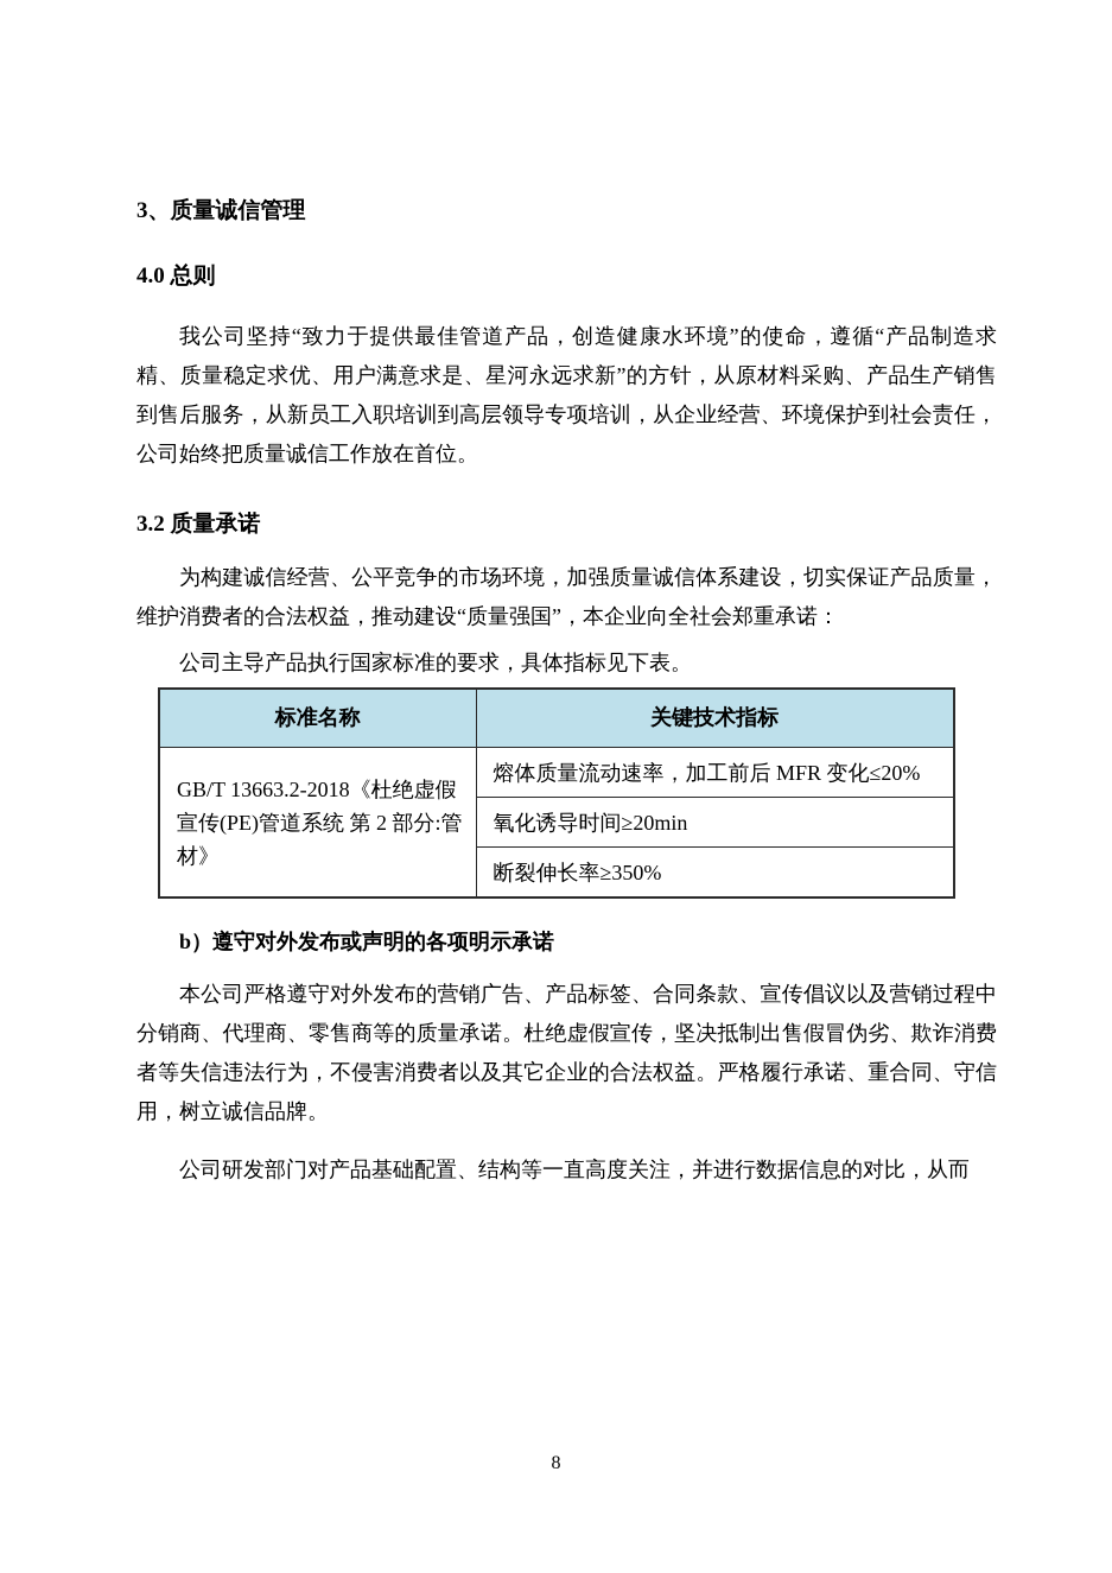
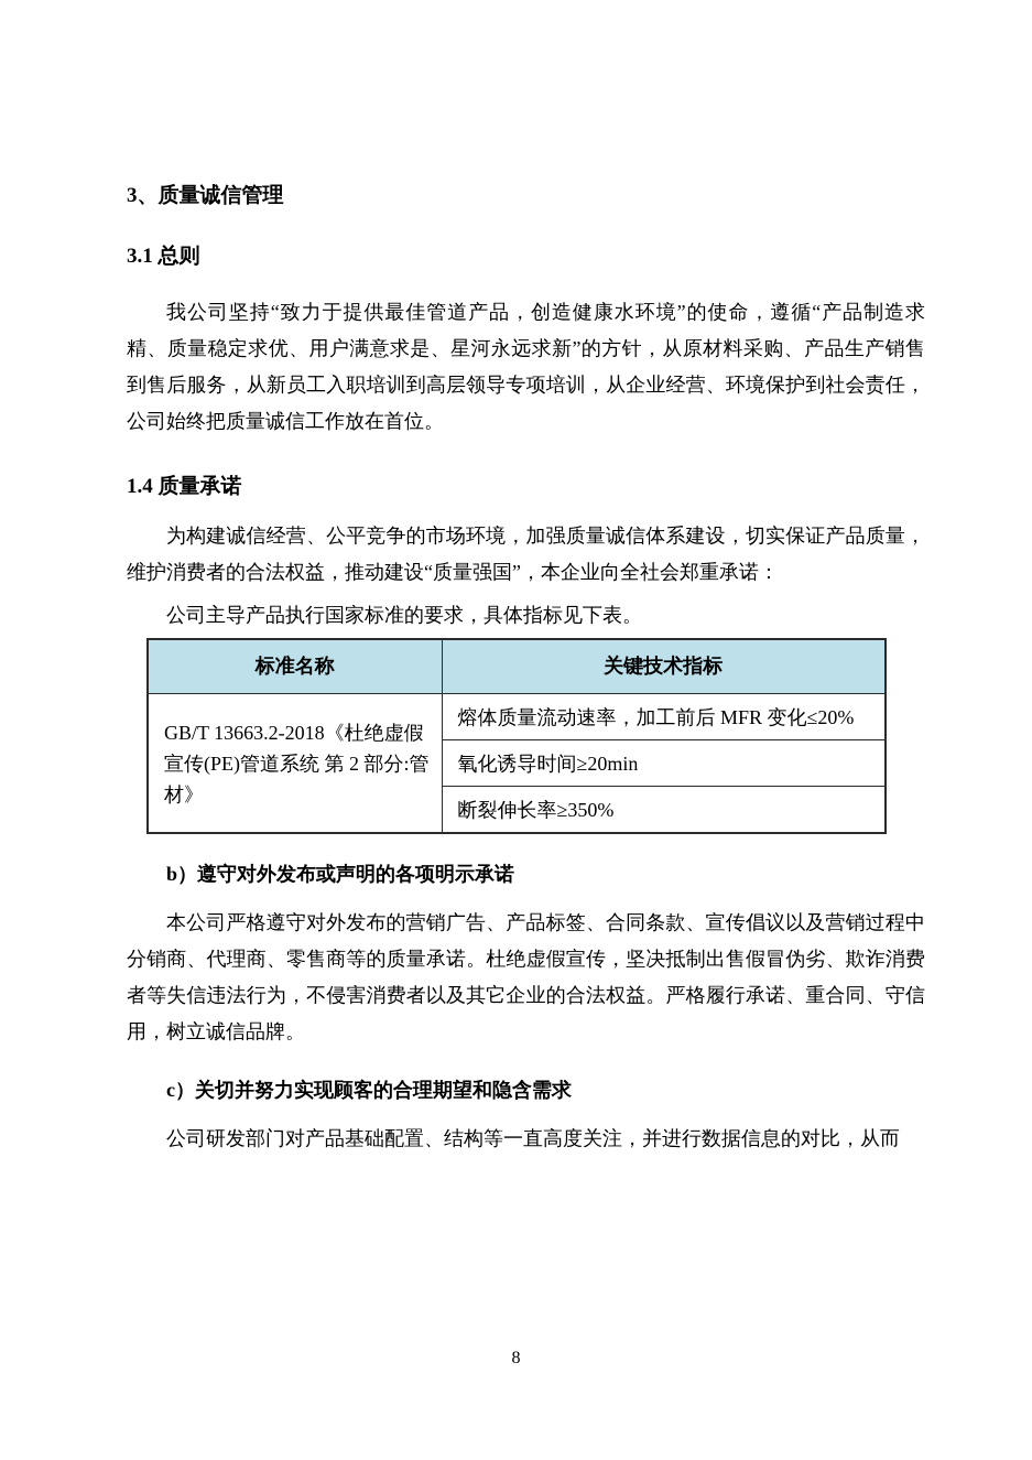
  3、质量诚信管理
- 4.0 总则
+ 3.1 总则
  我公司坚持“致力于提供最佳管道产品，创造健康水环境”的使命，遵循“产品制造求精、质量稳定求优、用户满意求是、星河永远求新”的方针，从原材料采购、产品生产销售到售后服务，从新员工入职培训到高层领导专项培训，从企业经营、环境保护到社会责任，公司始终把质量诚信工作放在首位。
- 3.2 质量承诺
+ 1.4 质量承诺
  为构建诚信经营、公平竞争的市场环境，加强质量诚信体系建设，切实保证产品质量，维护消费者的合法权益，推动建设“质量强国”，本企业向全社会郑重承诺：
  公司主导产品执行国家标准的要求，具体指标见下表。
  标准名称	关键技术指标
  GB/T 13663.2-2018《杜绝虚假宣传(PE)管道系统 第 2 部分:管材》	熔体质量流动速率，加工前后 MFR 变化≤20%
  氧化诱导时间≥20min
  断裂伸长率≥350%
  b）遵守对外发布或声明的各项明示承诺
  本公司严格遵守对外发布的营销广告、产品标签、合同条款、宣传倡议以及营销过程中分销商、代理商、零售商等的质量承诺。杜绝虚假宣传，坚决抵制出售假冒伪劣、欺诈消费者等失信违法行为，不侵害消费者以及其它企业的合法权益。严格履行承诺、重合同、守信用，树立诚信品牌。
+ c）关切并努力实现顾客的合理期望和隐含需求
  公司研发部门对产品基础配置、结构等一直高度关注，并进行数据信息的对比，从而
  8
